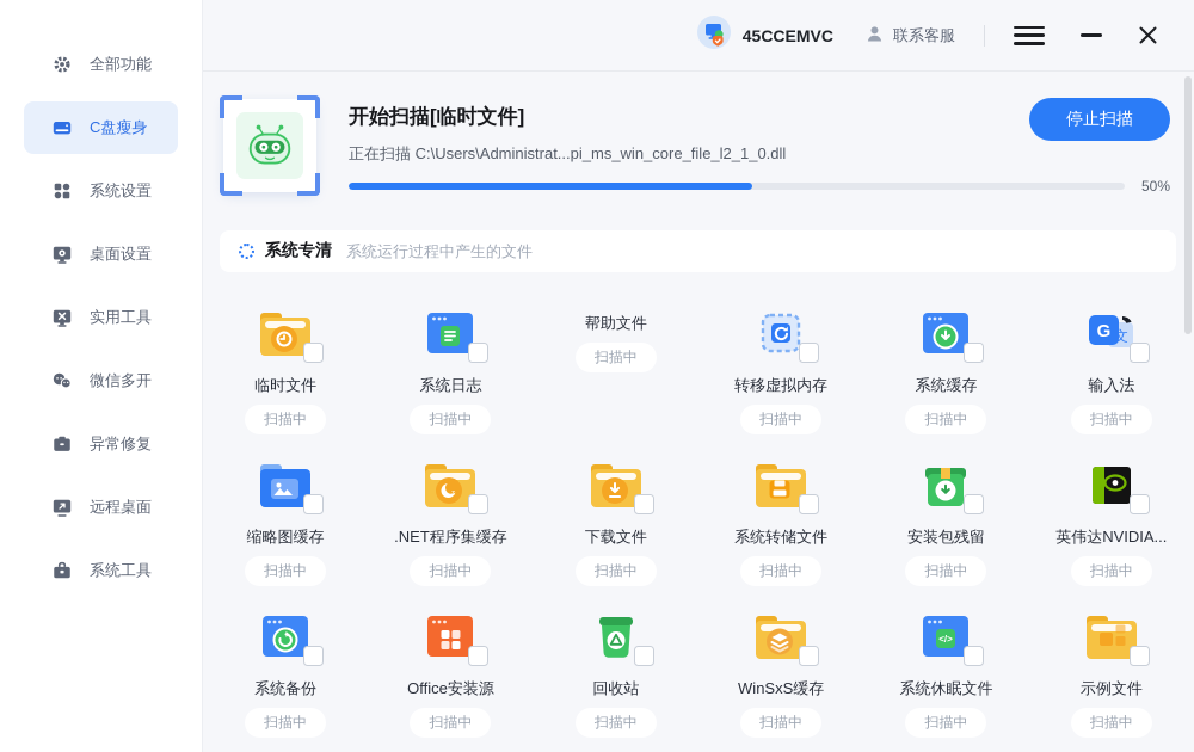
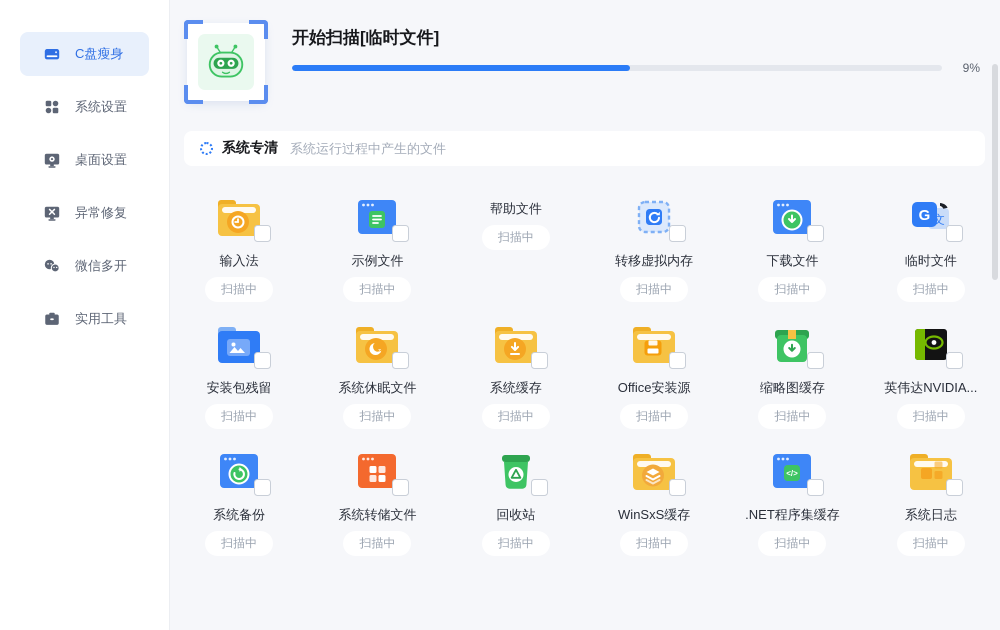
- 全部功能
  C盘瘦身
  系统设置
  桌面设置
- 实用工具
+ 异常修复
  微信多开
- 异常修复
+ 实用工具
- 远程桌面
- 系统工具
- 45CCEMVC
- 联系客服
  开始扫描[临时文件]
- 正在扫描 C:\Users\Administrat...pi_ms_win_core_file_l2_1_0.dll
- 50%
+ 9%
- 停止扫描
  系统专清
  系统运行过程中产生的文件
- 临时文件
+ 输入法
  扫描中
- 系统日志
+ 示例文件
  扫描中
  帮助文件
  扫描中
  转移虚拟内存
  扫描中
- 系统缓存
+ 下载文件
  扫描中
  文
  G
- 输入法
+ 临时文件
  扫描中
- 缩略图缓存
+ 安装包残留
  扫描中
- .NET程序集缓存
+ 系统休眠文件
  扫描中
- 下载文件
+ 系统缓存
  扫描中
- 系统转储文件
+ Office安装源
  扫描中
- 安装包残留
+ 缩略图缓存
  扫描中
  英伟达NVIDIA...
  扫描中
  系统备份
  扫描中
- Office安装源
+ 系统转储文件
  扫描中
  回收站
  扫描中
  WinSxS缓存
  扫描中
  </>
- 系统休眠文件
+ .NET程序集缓存
  扫描中
- 示例文件
+ 系统日志
  扫描中
